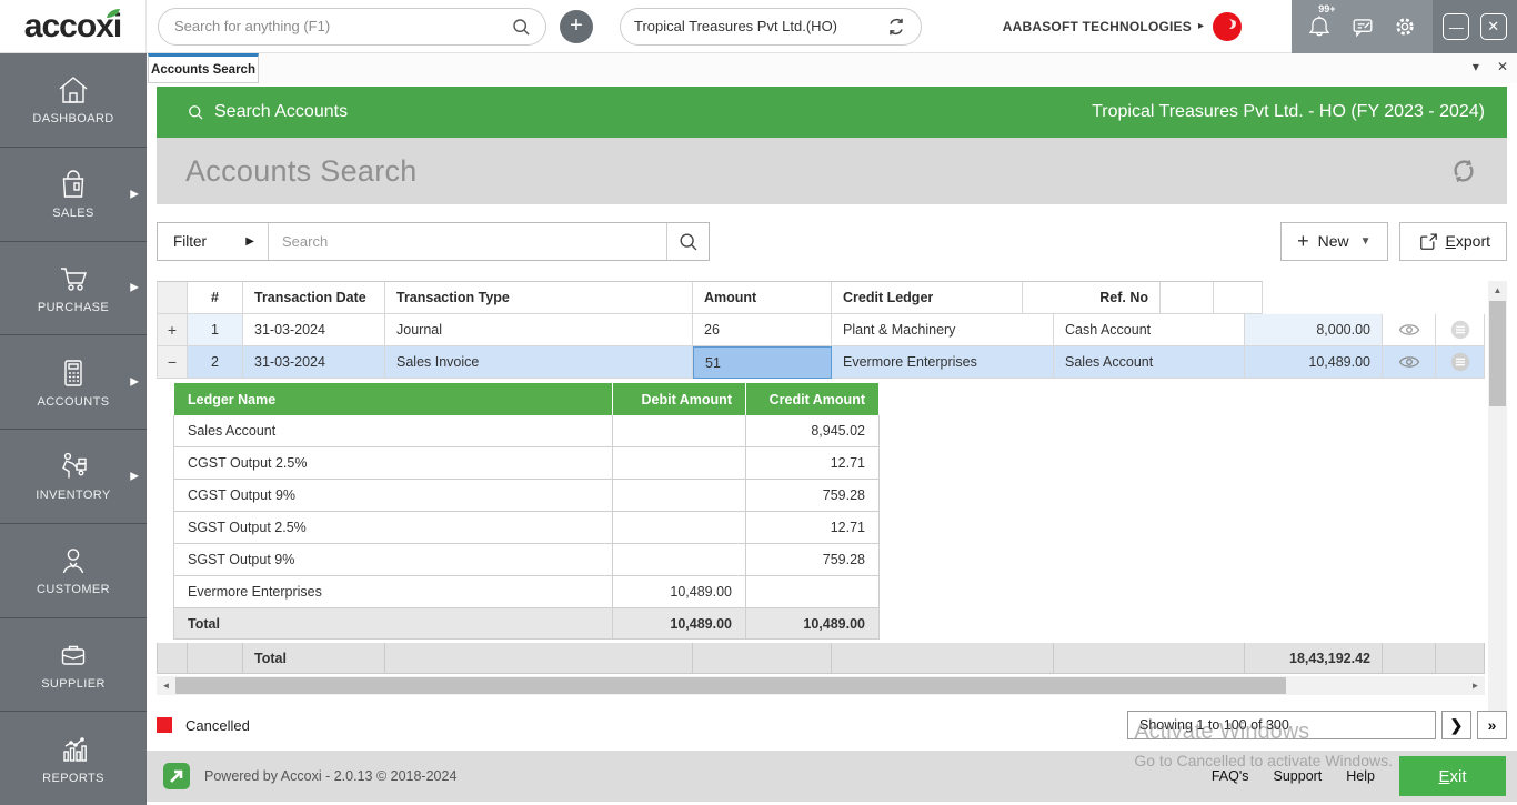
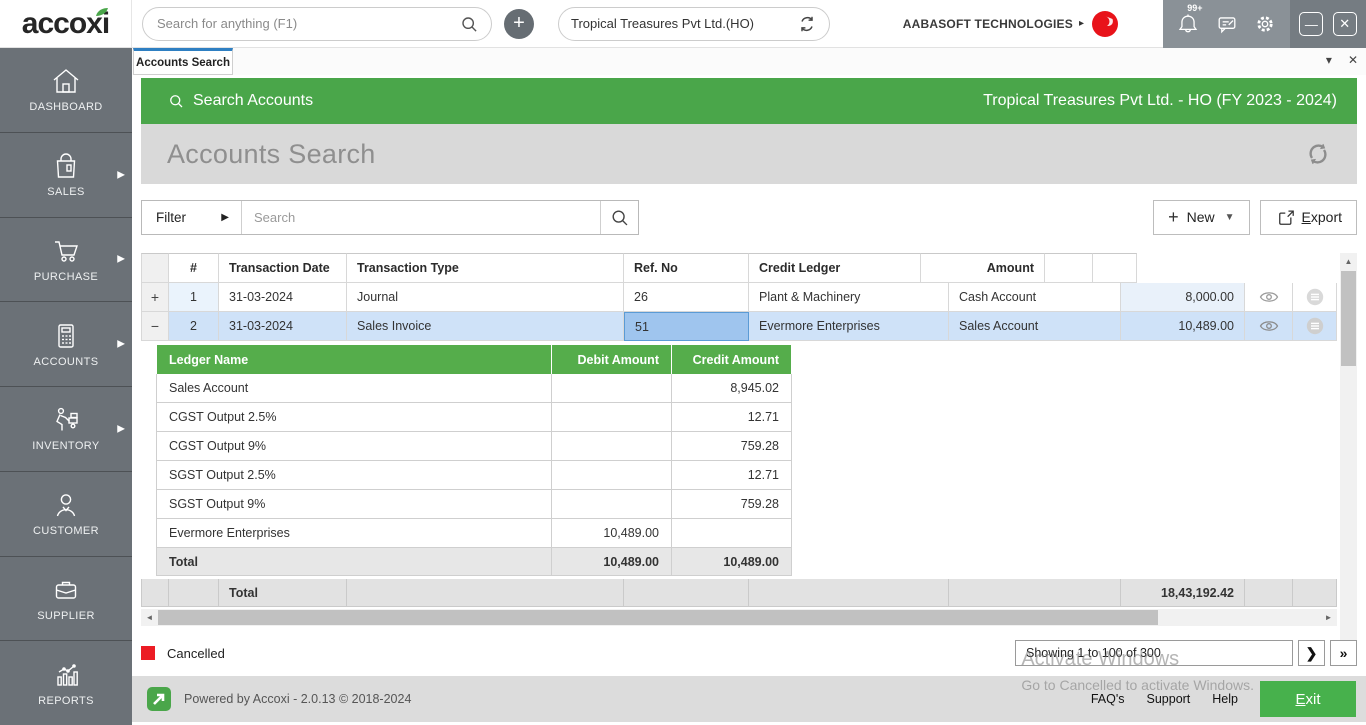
  accoxi
  Search for anything (F1)
  +
  Tropical Treasures Pvt Ltd.(HO)
  AABASOFT TECHNOLOGIES
  ▸
  99+
  —
  ✕
  DASHBOARD
  SALES
  ▶
  PURCHASE
  ▶
  ACCOUNTS
  ▶
  INVENTORY
  ▶
  CUSTOMER
  SUPPLIER
  REPORTS
  Accounts Search
  ▾
  ✕
  Search Accounts
  Tropical Treasures Pvt Ltd. - HO (FY 2023 - 2024)
  Accounts Search
  Filter
  ▶
  Search
  +
  New
  ▼
  Export
  #
  Transaction Date
  Transaction Type
- Amount
+ Ref. No
  Credit Ledger
- Ref. No
+ Amount
  +
  1
  31-03-2024
  Journal
  26
  Plant & Machinery
  Cash Account
  8,000.00
  −
  2
  31-03-2024
  Sales Invoice
  51
  Evermore Enterprises
  Sales Account
  10,489.00
  Ledger Name
  Debit Amount
  Credit Amount
  Sales Account
  8,945.02
  CGST Output 2.5%
  12.71
  CGST Output 9%
  759.28
  SGST Output 2.5%
  12.71
  SGST Output 9%
  759.28
  Evermore Enterprises
  10,489.00
  Total
  10,489.00
  10,489.00
  Total
  18,43,192.42
  ◄
  ►
  ▲
  Cancelled
  Showing 1 to 100 of 300
  ❯
  »
  Powered by Accoxi - 2.0.13 © 2018-2024
  FAQ's
  Support
  Help
  Exit
  Activate Windows
  Go to Cancelled to activate Windows.
